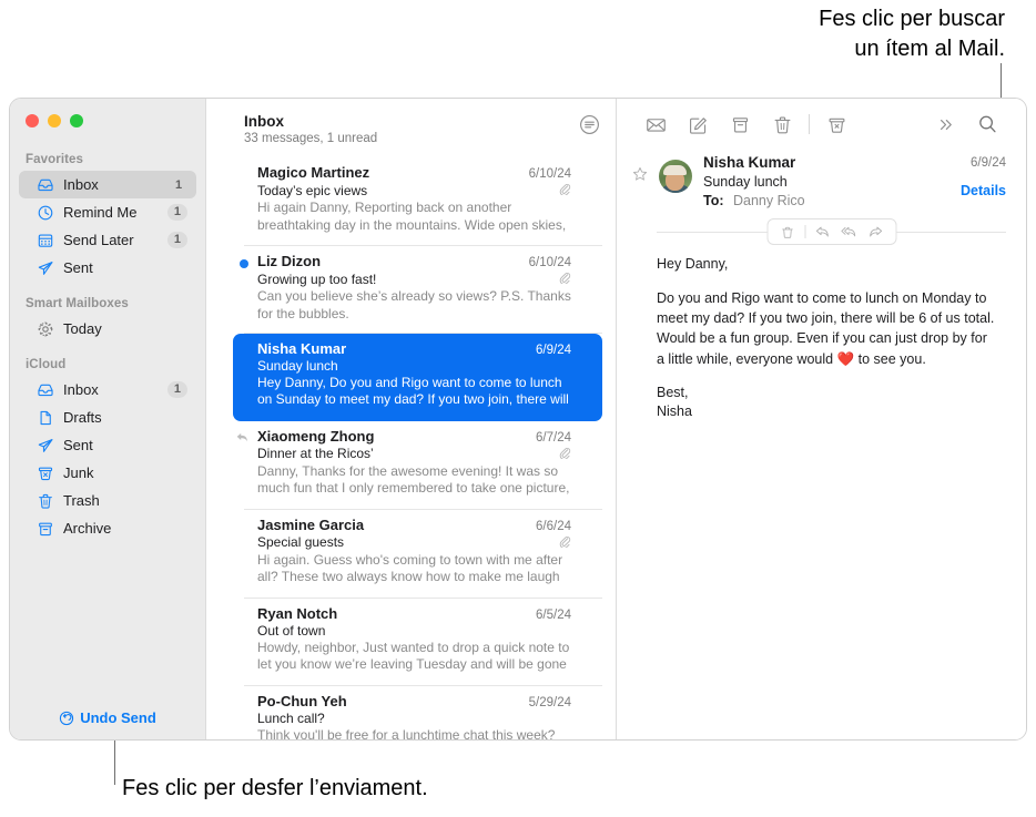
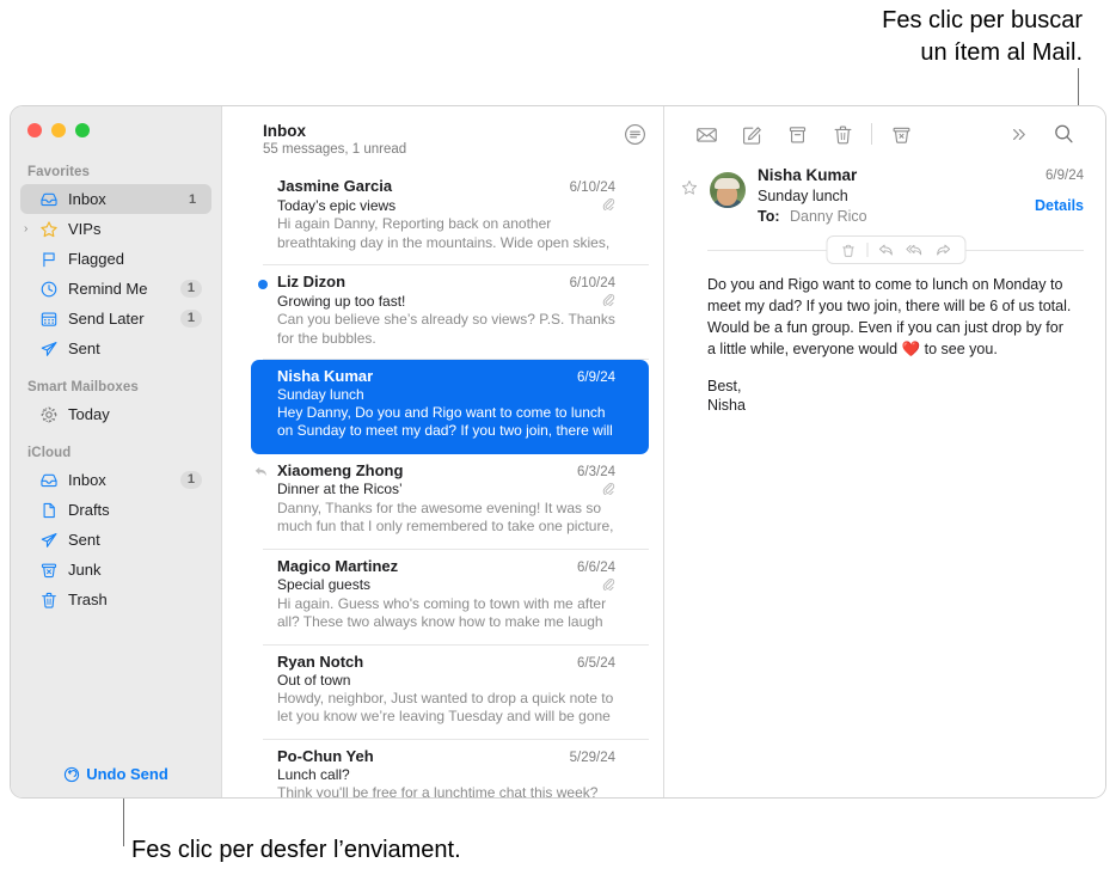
  Fes clic per buscar
  un ítem al Mail.
  Fes clic per desfer l’enviament.
  Favorites
  Inbox
  1
+ ›
+ VIPs
+ Flagged
  Remind Me
  1
  Send Later
  1
  Sent
  Smart Mailboxes
  Today
  iCloud
  Inbox
  1
  Drafts
  Sent
  Junk
  Trash
- Archive
  Undo Send
  Inbox
- 33 messages, 1 unread
+ 55 messages, 1 unread
- Magico Martinez
+ Jasmine Garcia
  6/10/24
  Today’s epic views
  Hi again Danny, Reporting back on another breathtaking day in the mountains. Wide open skies,
  Liz Dizon
  6/10/24
  Growing up too fast!
  Can you believe she’s already so views? P.S. Thanks for the bubbles.
  Nisha Kumar
  6/9/24
  Sunday lunch
  Hey Danny, Do you and Rigo want to come to lunch on Sunday to meet my dad? If you two join, there will
  Xiaomeng Zhong
- 6/7/24
+ 6/3/24
  Dinner at the Ricos’
  Danny, Thanks for the awesome evening! It was so much fun that I only remembered to take one picture,
- Jasmine Garcia
+ Magico Martinez
  6/6/24
  Special guests
  Hi again. Guess who's coming to town with me after all? These two always know how to make me laugh
  Ryan Notch
  6/5/24
  Out of town
  Howdy, neighbor, Just wanted to drop a quick note to let you know we’re leaving Tuesday and will be gone
  Po-Chun Yeh
  5/29/24
  Lunch call?
  Nisha Kumar
  Sunday lunch
  To: Danny Rico
  6/9/24
  Details
- Hey Danny,
  Do you and Rigo want to come to lunch on Monday to meet my dad? If you two join, there will be 6 of us total. Would be a fun group. Even if you can just drop by for a little while, everyone would ❤️ to see you.
  Best,
  Nisha
